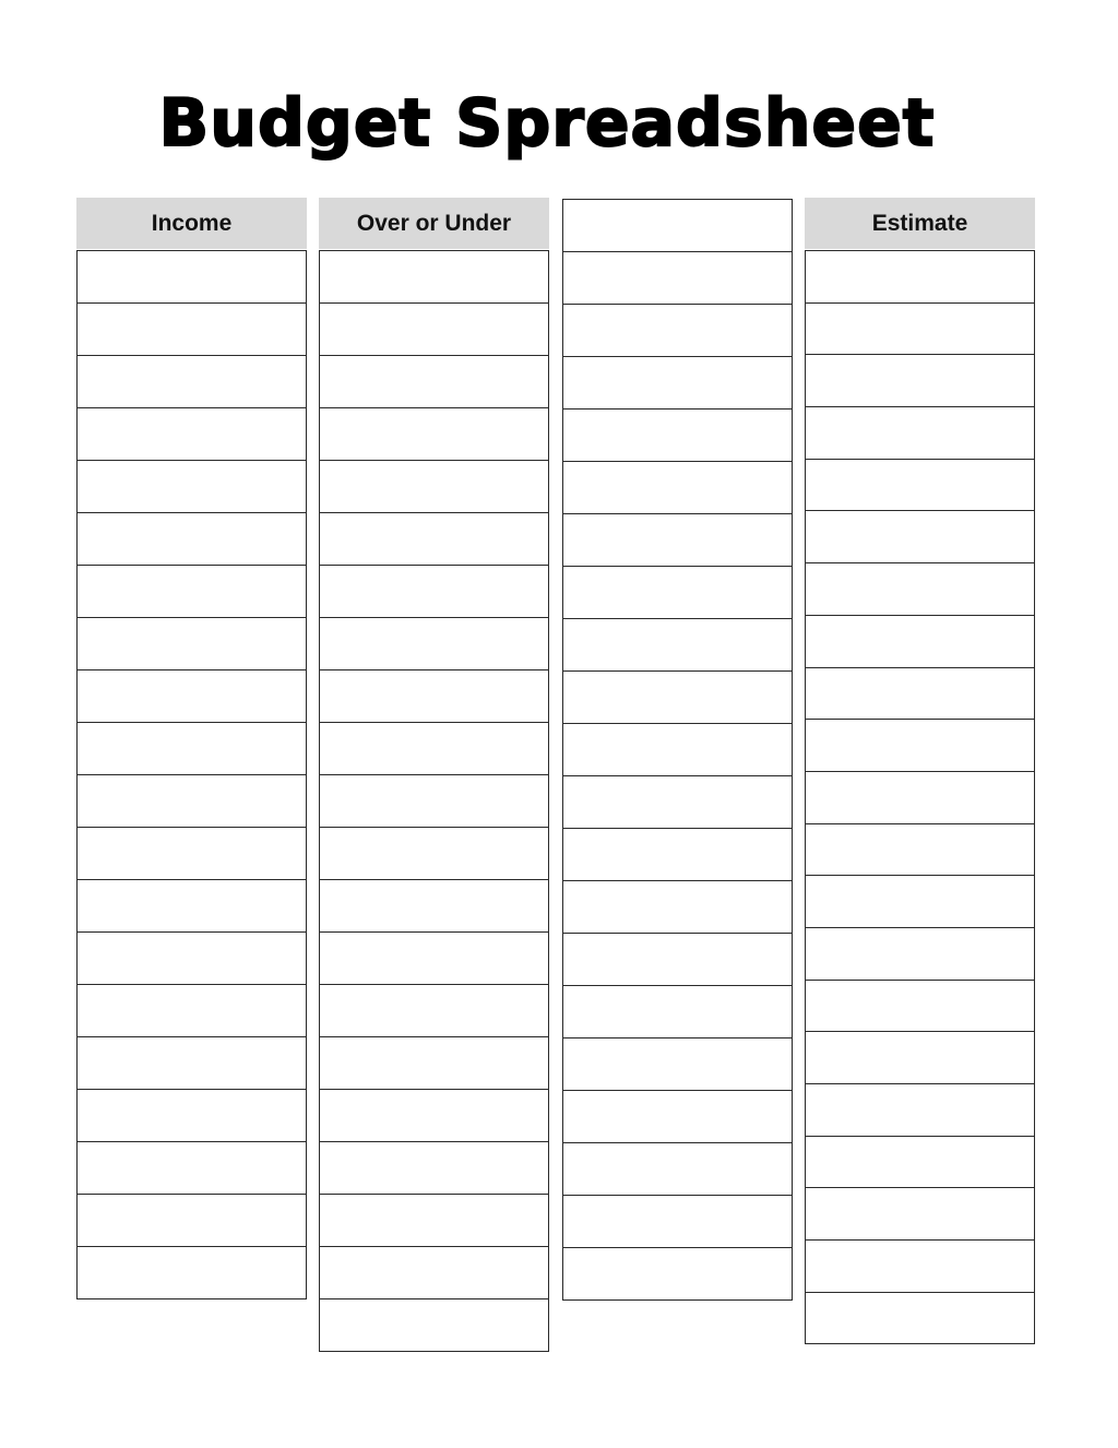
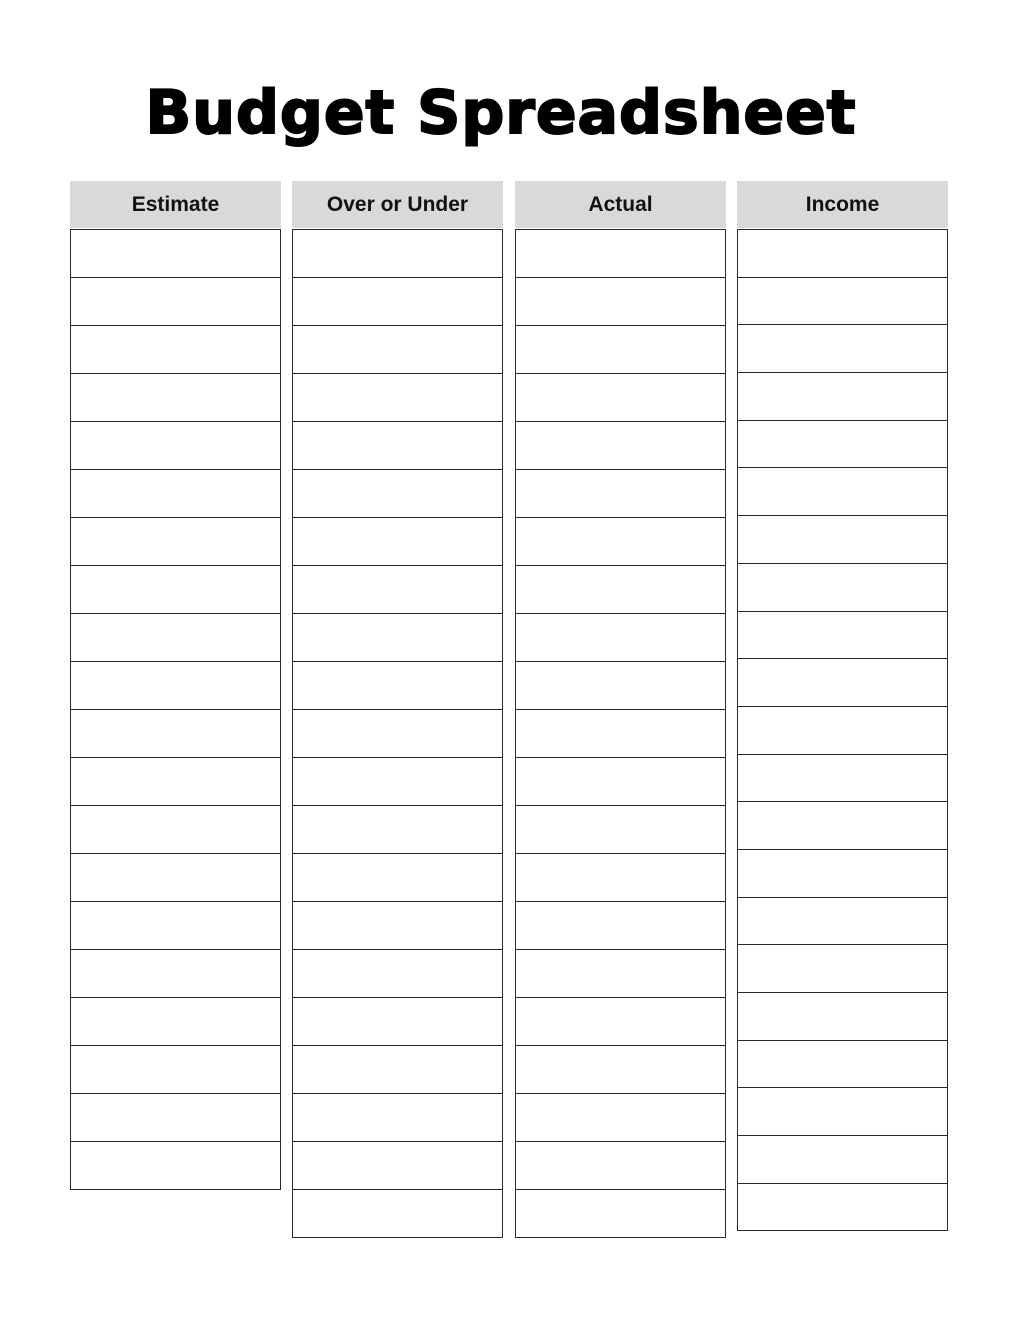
  Budget Spreadsheet
- Income
+ Estimate
  Over or Under
+ Actual
- Estimate
+ Income
